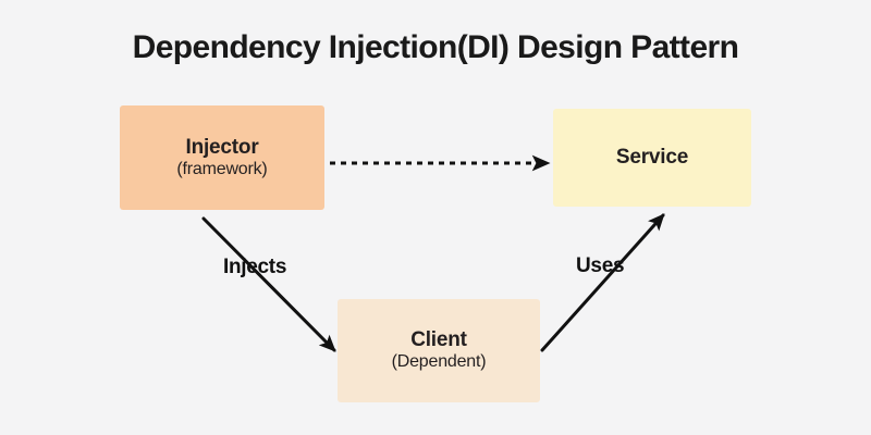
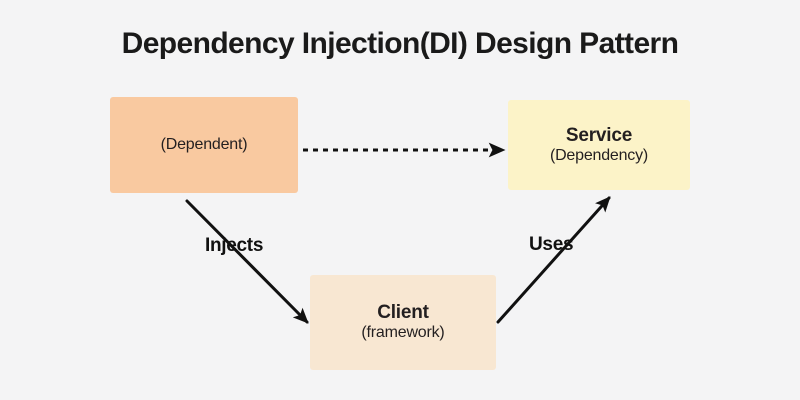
  Dependency Injection(DI) Design Pattern
- Injector
- (framework)
+ (Dependent)
  Service
+ (Dependency)
  Client
- (Dependent)
+ (framework)
  Injects
  Uses
